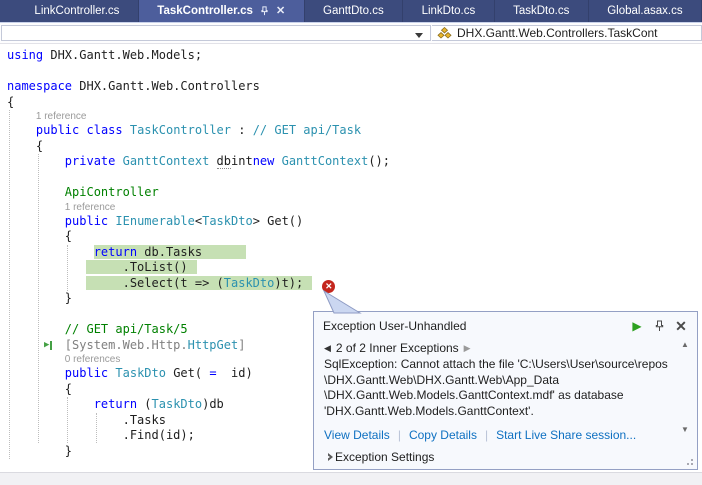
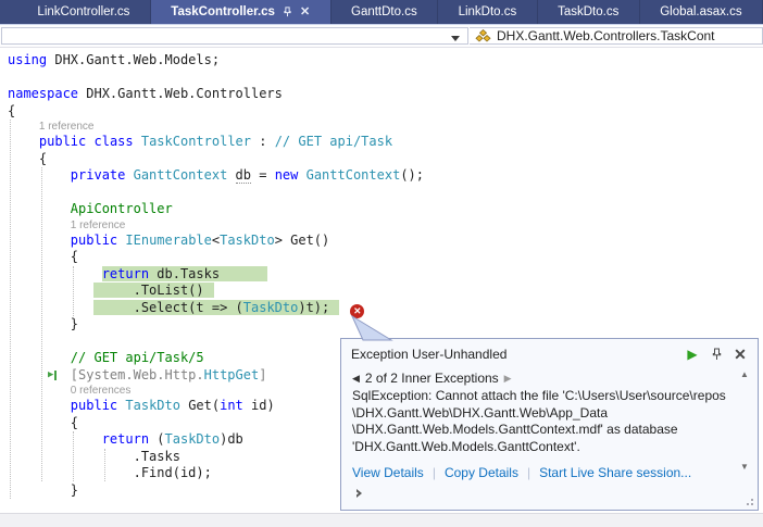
  LinkController.cs
  TaskController.cs
  ✕
  GanttDto.cs
  LinkDto.cs
  TaskDto.cs
  Global.asax.cs
  DHX.Gantt.Web.Controllers.TaskCont
  using DHX.Gantt.Web.Models;
  namespace DHX.Gantt.Web.Controllers
  {
  1 reference
  public class TaskController : // GET api/Task
  {
- private GanttContext dbintnew GanttContext();
+ private GanttContext db = new GanttContext();
  ApiController
  1 reference
  public IEnumerable<TaskDto> Get()
  {
  return db.Tasks
  .ToList()
  .Select(t => (TaskDto)t); ✕
  }
  // GET api/Task/5
  [System.Web.Http.HttpGet]
  ▶
  0 references
- public TaskDto Get( = id)
+ public TaskDto Get(int id)
  {
  return (TaskDto)db
  .Tasks
  .Find(id);
  }
  Exception User-Unhandled
  ▶
  ✕
  ◀
  2 of 2 Inner Exceptions
  ▶
  SqlException: Cannot attach the file 'C:\Users\User\source\repos
  \DHX.Gantt.Web\DHX.Gantt.Web\App_Data
  \DHX.Gantt.Web.Models.GanttContext.mdf' as database
  'DHX.Gantt.Web.Models.GanttContext'.
  ▲
  ▼
  View Details
  |
  Copy Details
  |
  Start Live Share session...
- Exception Settings
